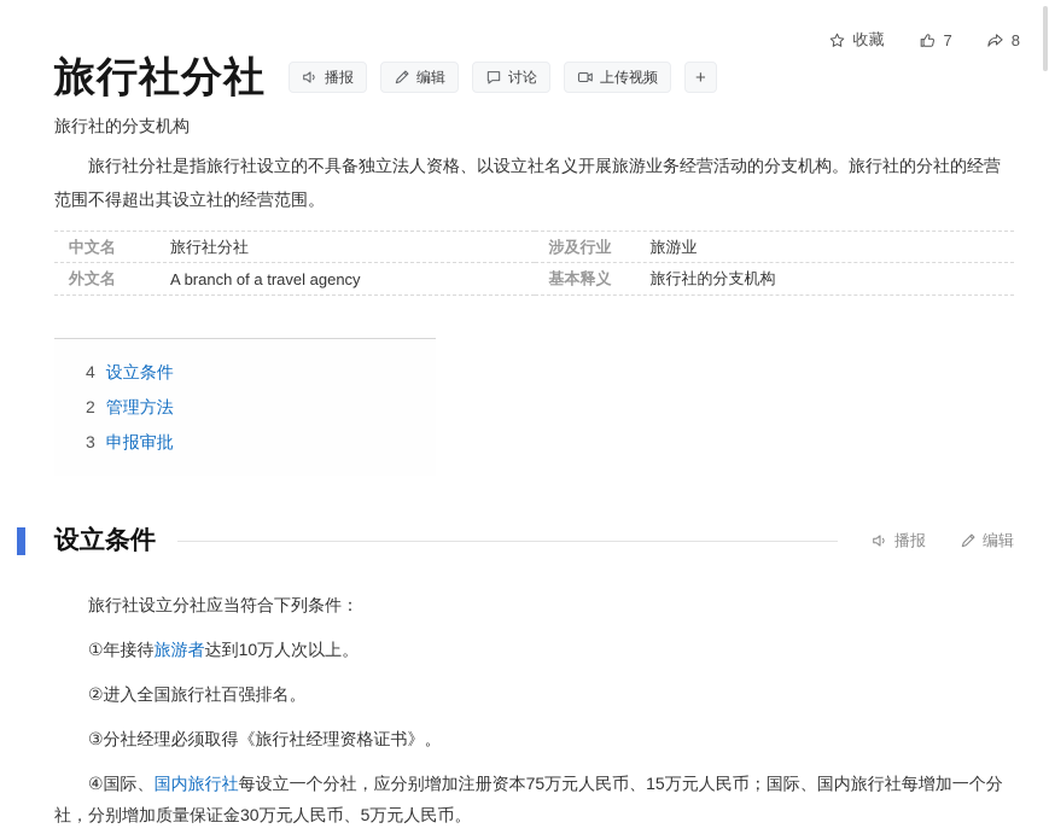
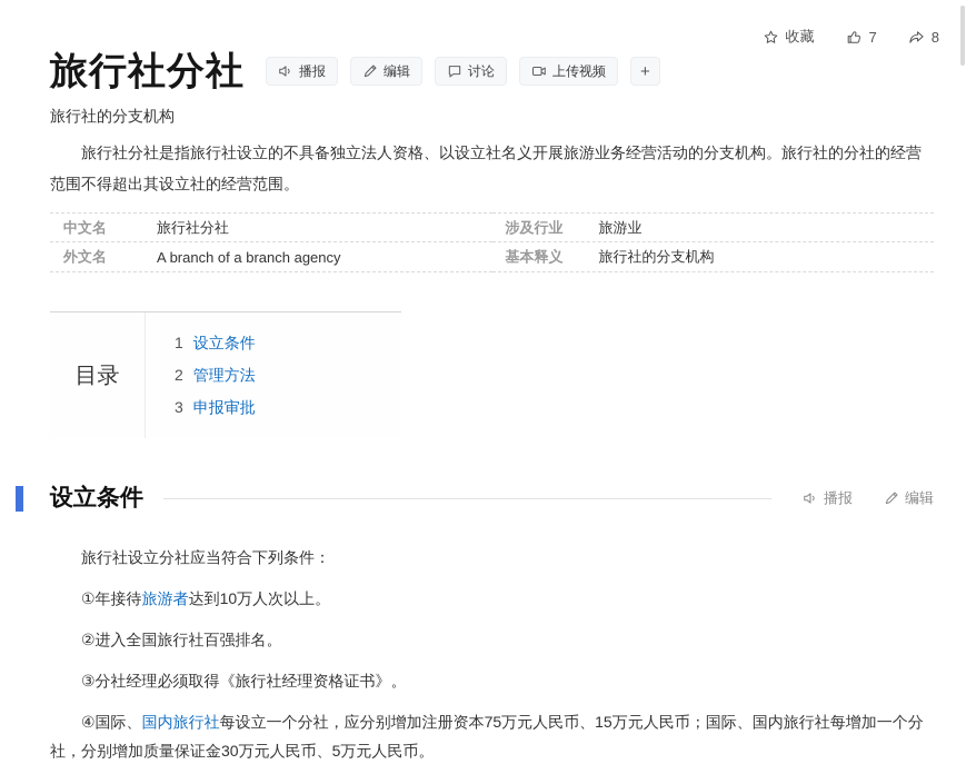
  收藏
  7
  8
  旅行社分社
  播报
  编辑
  讨论
  上传视频
  +
  旅行社的分支机构
  旅行社分社是指旅行社设立的不具备独立法人资格、以设立社名义开展旅游业务经营活动的分支机构。旅行社的分社的经营范围不得超出其设立社的经营范围。
  中文名
  旅行社分社
  涉及行业
  旅游业
  外文名
- A branch of a travel agency
+ A branch of a branch agency
  基本释义
  旅行社的分支机构
+ 目录
- 4
+ 1
  设立条件
  2
  管理方法
  3
  申报审批
  设立条件
  播报
  编辑
  旅行社设立分社应当符合下列条件：
  ①年接待旅游者达到10万人次以上。
  ②进入全国旅行社百强排名。
  ③分社经理必须取得《旅行社经理资格证书》。
  ④国际、国内旅行社每设立一个分社，应分别增加注册资本75万元人民币、15万元人民币；国际、国内旅行社每增加一个分社，分别增加质量保证金30万元人民币、5万元人民币。
